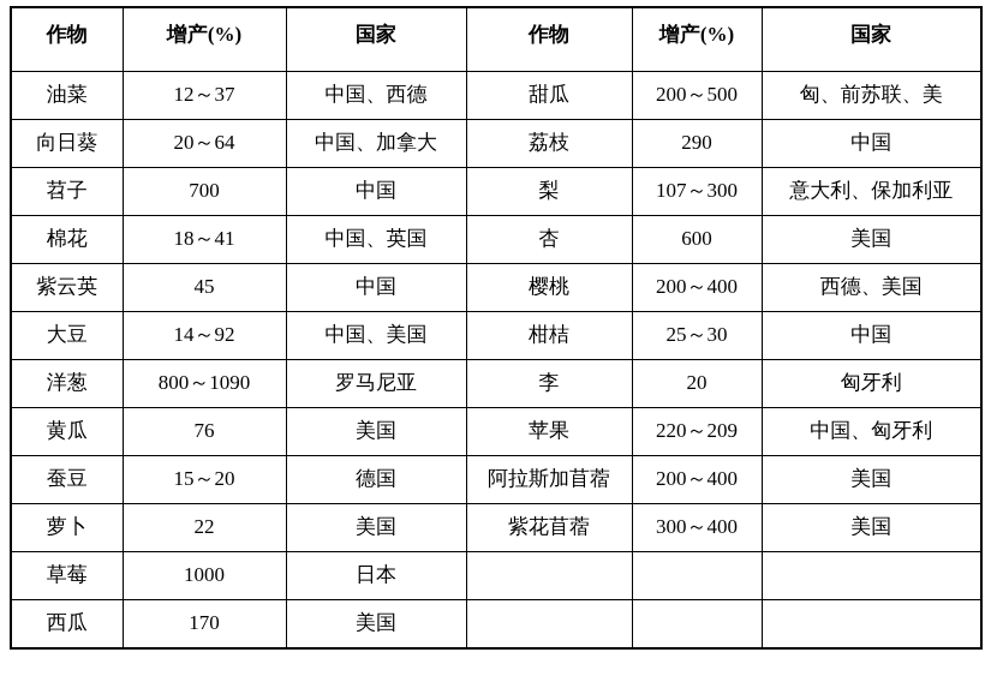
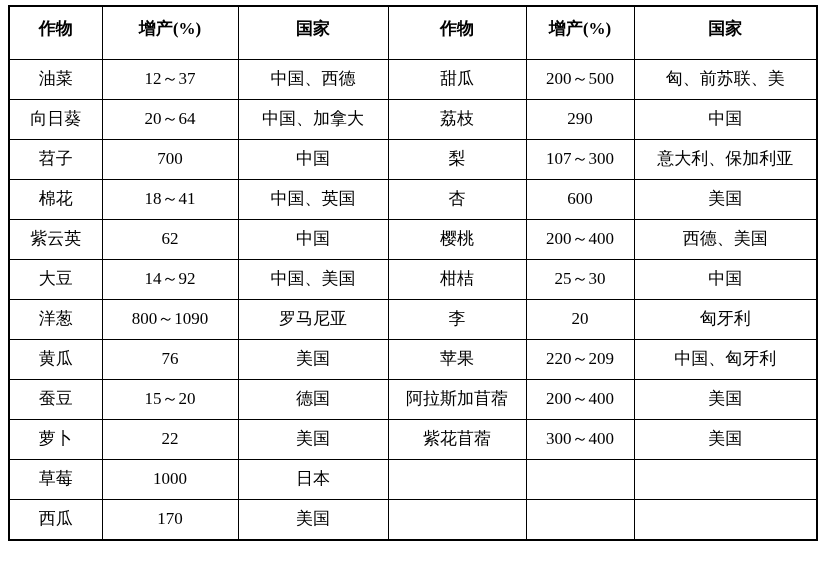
  作物	增产(%)	国家	作物	增产(%)	国家
  油菜	12～37	中国、西德	甜瓜	200～500	匈、前苏联、美
  向日葵	20～64	中国、加拿大	荔枝	290	中国
  苕子	700	中国	梨	107～300	意大利、保加利亚
  棉花	18～41	中国、英国	杏	600	美国
- 紫云英	45	中国	樱桃	200～400	西德、美国
+ 紫云英	62	中国	樱桃	200～400	西德、美国
  大豆	14～92	中国、美国	柑桔	25～30	中国
  洋葱	800～1090	罗马尼亚	李	20	匈牙利
  黄瓜	76	美国	苹果	220～209	中国、匈牙利
  蚕豆	15～20	德国	阿拉斯加苜蓿	200～400	美国
  萝卜	22	美国	紫花苜蓿	300～400	美国
  草莓	1000	日本
  西瓜	170	美国
